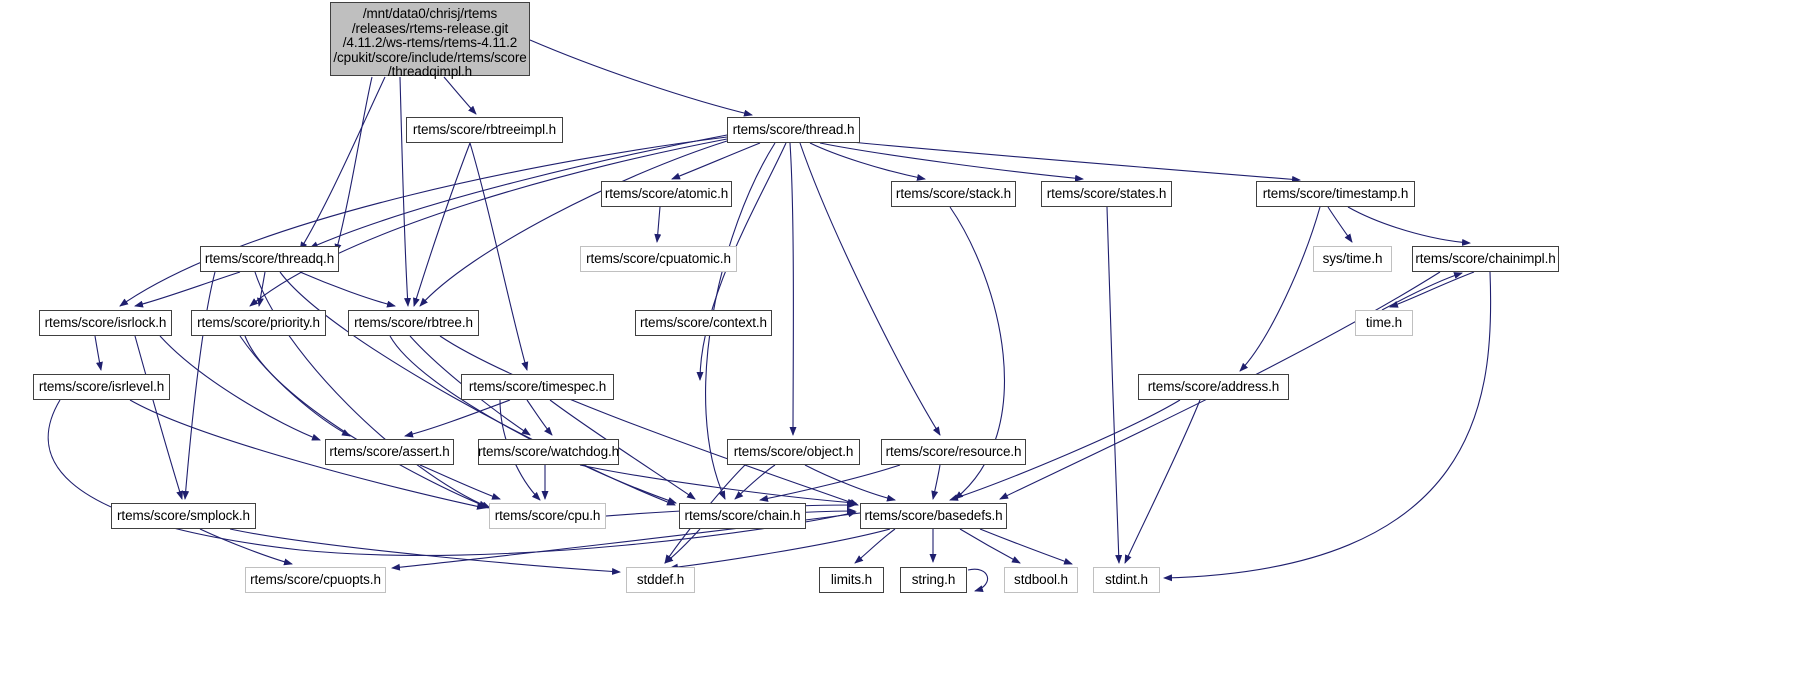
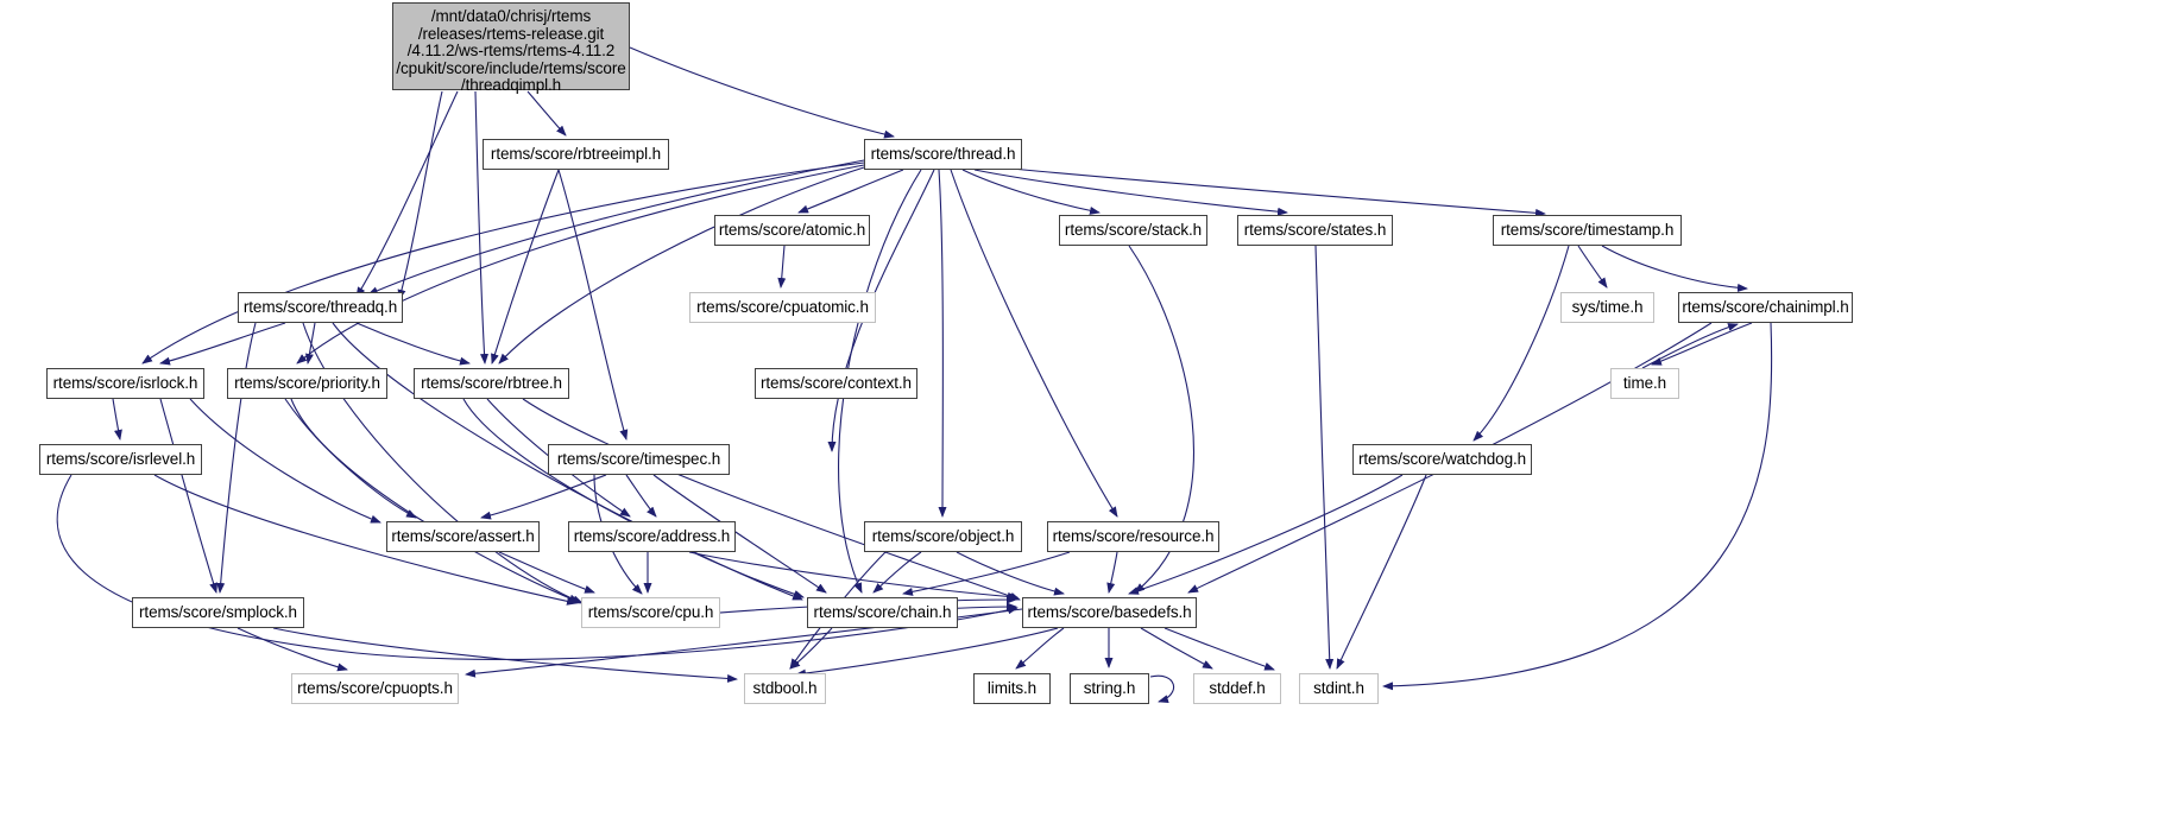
  /mnt/data0/chrisj/rtems
  /releases/rtems-release.git
  /4.11.2/ws-rtems/rtems-4.11.2
  /cpukit/score/include/rtems/score
  /threadqimpl.h
  rtems/score/rbtreeimpl.h
  rtems/score/thread.h
  rtems/score/atomic.h
  rtems/score/stack.h
  rtems/score/states.h
  rtems/score/timestamp.h
  rtems/score/threadq.h
  rtems/score/cpuatomic.h
  sys/time.h
  rtems/score/chainimpl.h
  rtems/score/isrlock.h
  rtems/score/priority.h
  rtems/score/rbtree.h
  rtems/score/context.h
  time.h
  rtems/score/isrlevel.h
  rtems/score/timespec.h
- rtems/score/address.h
+ rtems/score/watchdog.h
  rtems/score/assert.h
- rtems/score/watchdog.h
+ rtems/score/address.h
  rtems/score/object.h
  rtems/score/resource.h
  rtems/score/smplock.h
  rtems/score/cpu.h
  rtems/score/chain.h
  rtems/score/basedefs.h
  rtems/score/cpuopts.h
- stddef.h
+ stdbool.h
  limits.h
  string.h
- stdbool.h
+ stddef.h
  stdint.h
